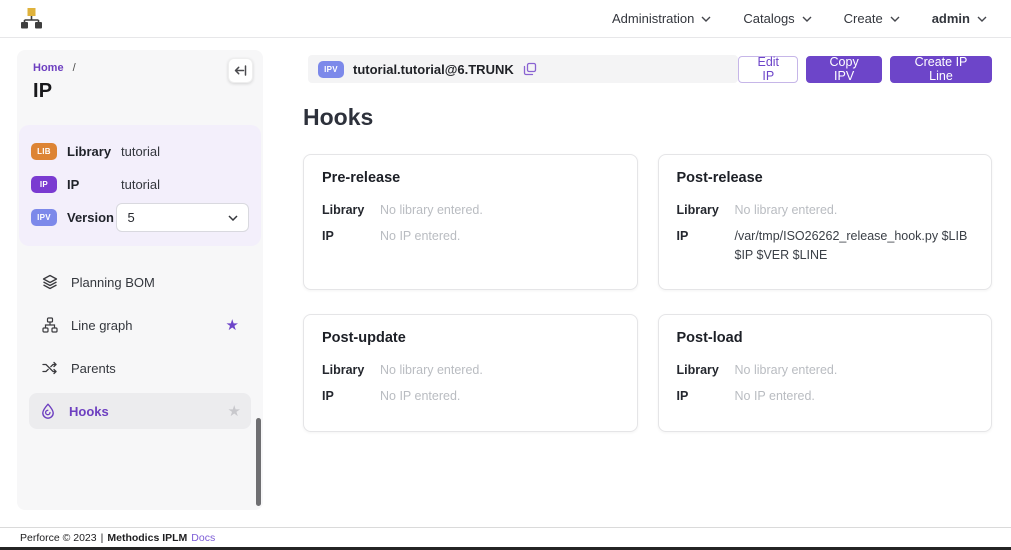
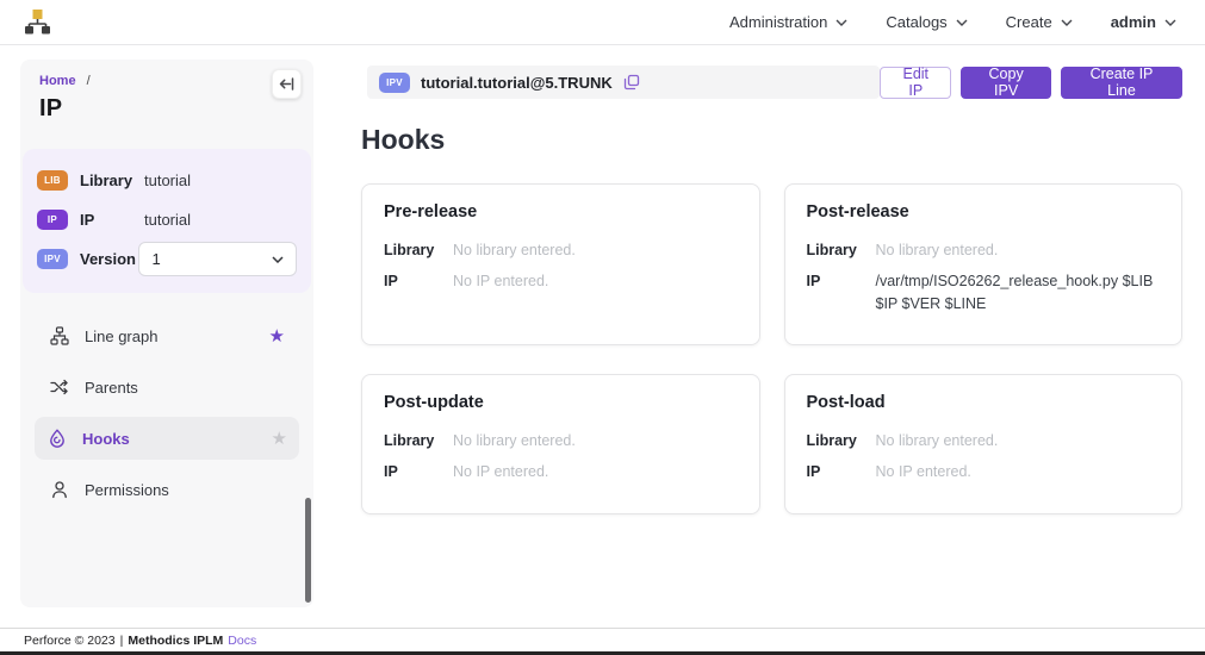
  Administration
  Catalogs
  Create
  admin
  Home /
  IP
  LIB
  Library
  tutorial
  IP
  IP
  tutorial
  IPV
  Version
- 5
+ 1
- Planning BOM
  Line graph
  ★
  Parents
  Hooks
  ★
+ Permissions
  IPV
- tutorial.tutorial@6.TRUNK
+ tutorial.tutorial@5.TRUNK
  Edit IP
  Copy IPV
  Create IP Line
  Hooks
  Pre-release
  Library
  No library entered.
  IP
  No IP entered.
  Post-release
  Library
  No library entered.
  IP
  /var/tmp/ISO26262_release_hook.py $LIB $IP $VER $LINE
  Post-update
  Library
  No library entered.
  IP
  No IP entered.
  Post-load
  Library
  No library entered.
  IP
  No IP entered.
  Perforce © 2023
  |
  Methodics IPLM
  Docs
